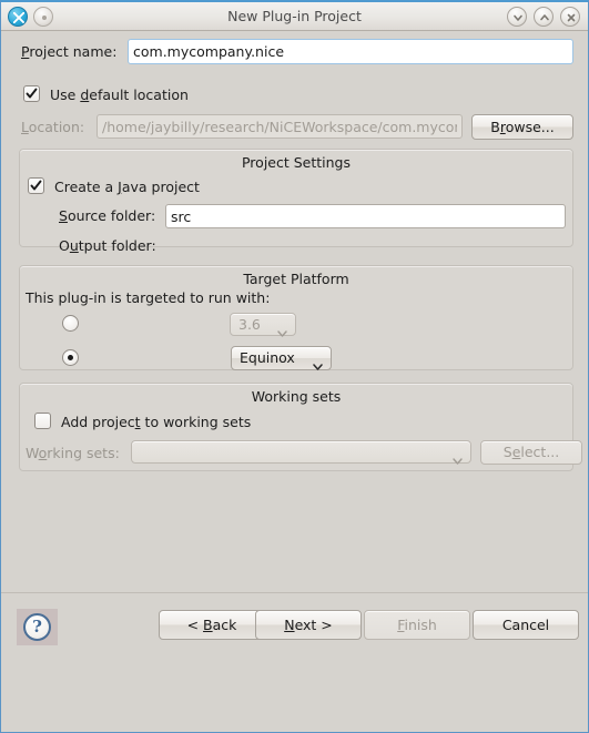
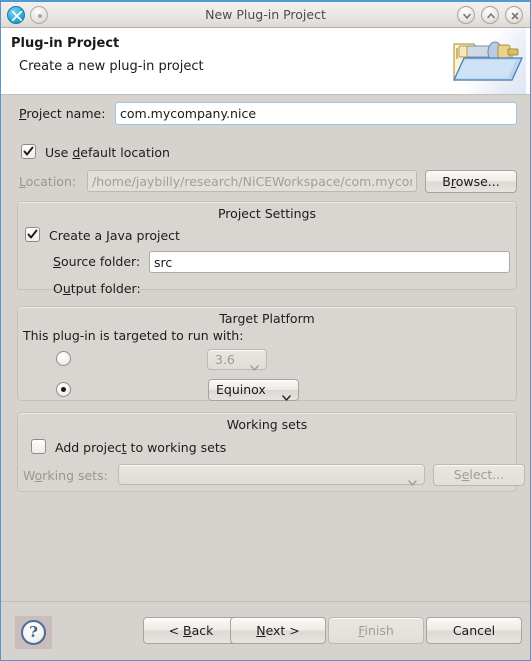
  New Plug-in Project
+ Plug-in Project
+ Create a new plug-in project
  Project name:
  com.mycompany.nice
  Use default location
  Location:
  /home/jaybilly/research/NiCEWorkspace/com.myco
  Browse...
  Project Settings
  Create a Java project
  Source folder:
  src
  Output folder:
  Target Platform
  This plug-in is targeted to run with:
  3.6
  Equinox
  Working sets
  Add project to working sets
  Working sets:
  Select...
  ?
  < Back
  Next >
  Finish
  Cancel
